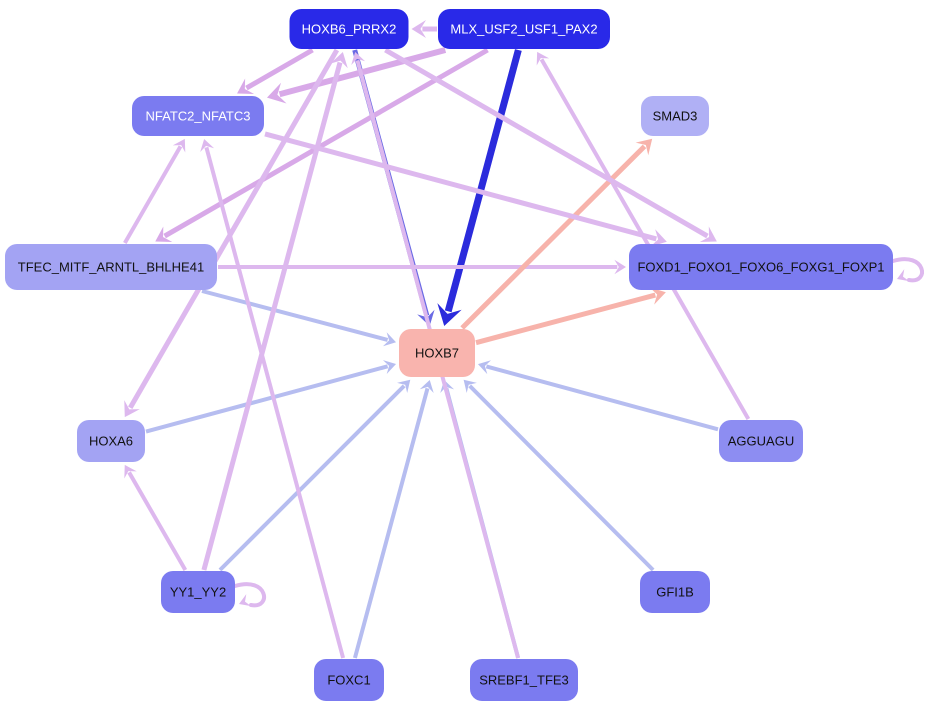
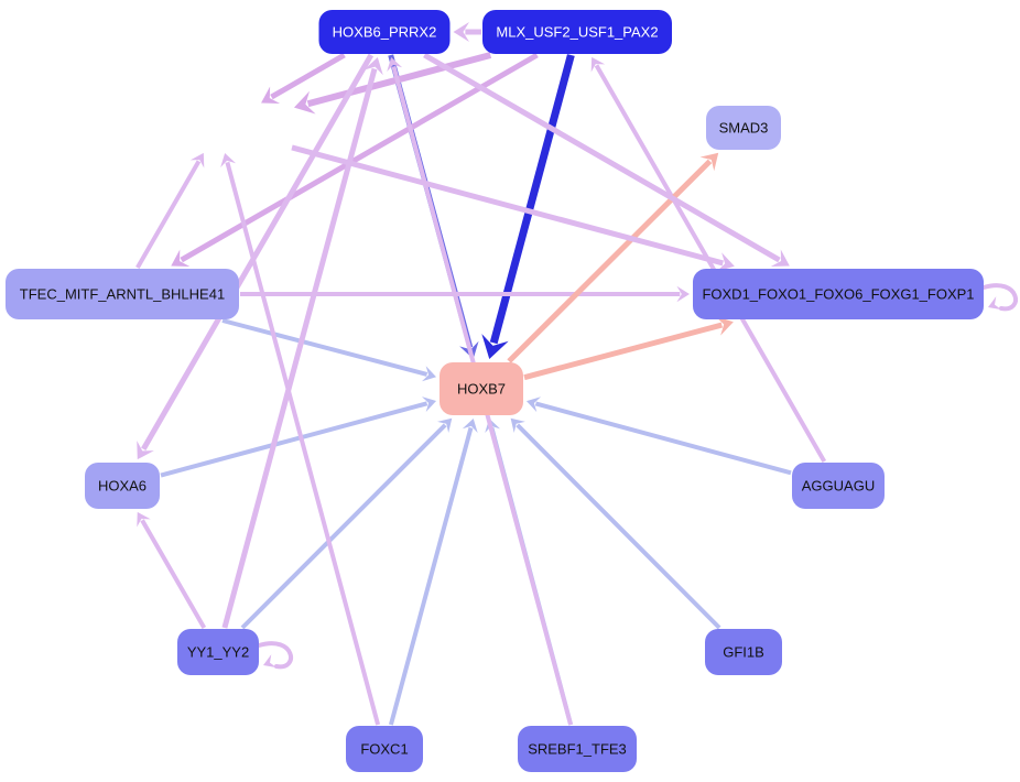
  HOXB6_PRRX2
  MLX_USF2_USF1_PAX2
- NFATC2_NFATC3
  SMAD3
  TFEC_MITF_ARNTL_BHLHE41
  FOXD1_FOXO1_FOXO6_FOXG1_FOXP1
  HOXB7
  HOXA6
  AGGUAGU
  YY1_YY2
  GFI1B
  FOXC1
  SREBF1_TFE3
